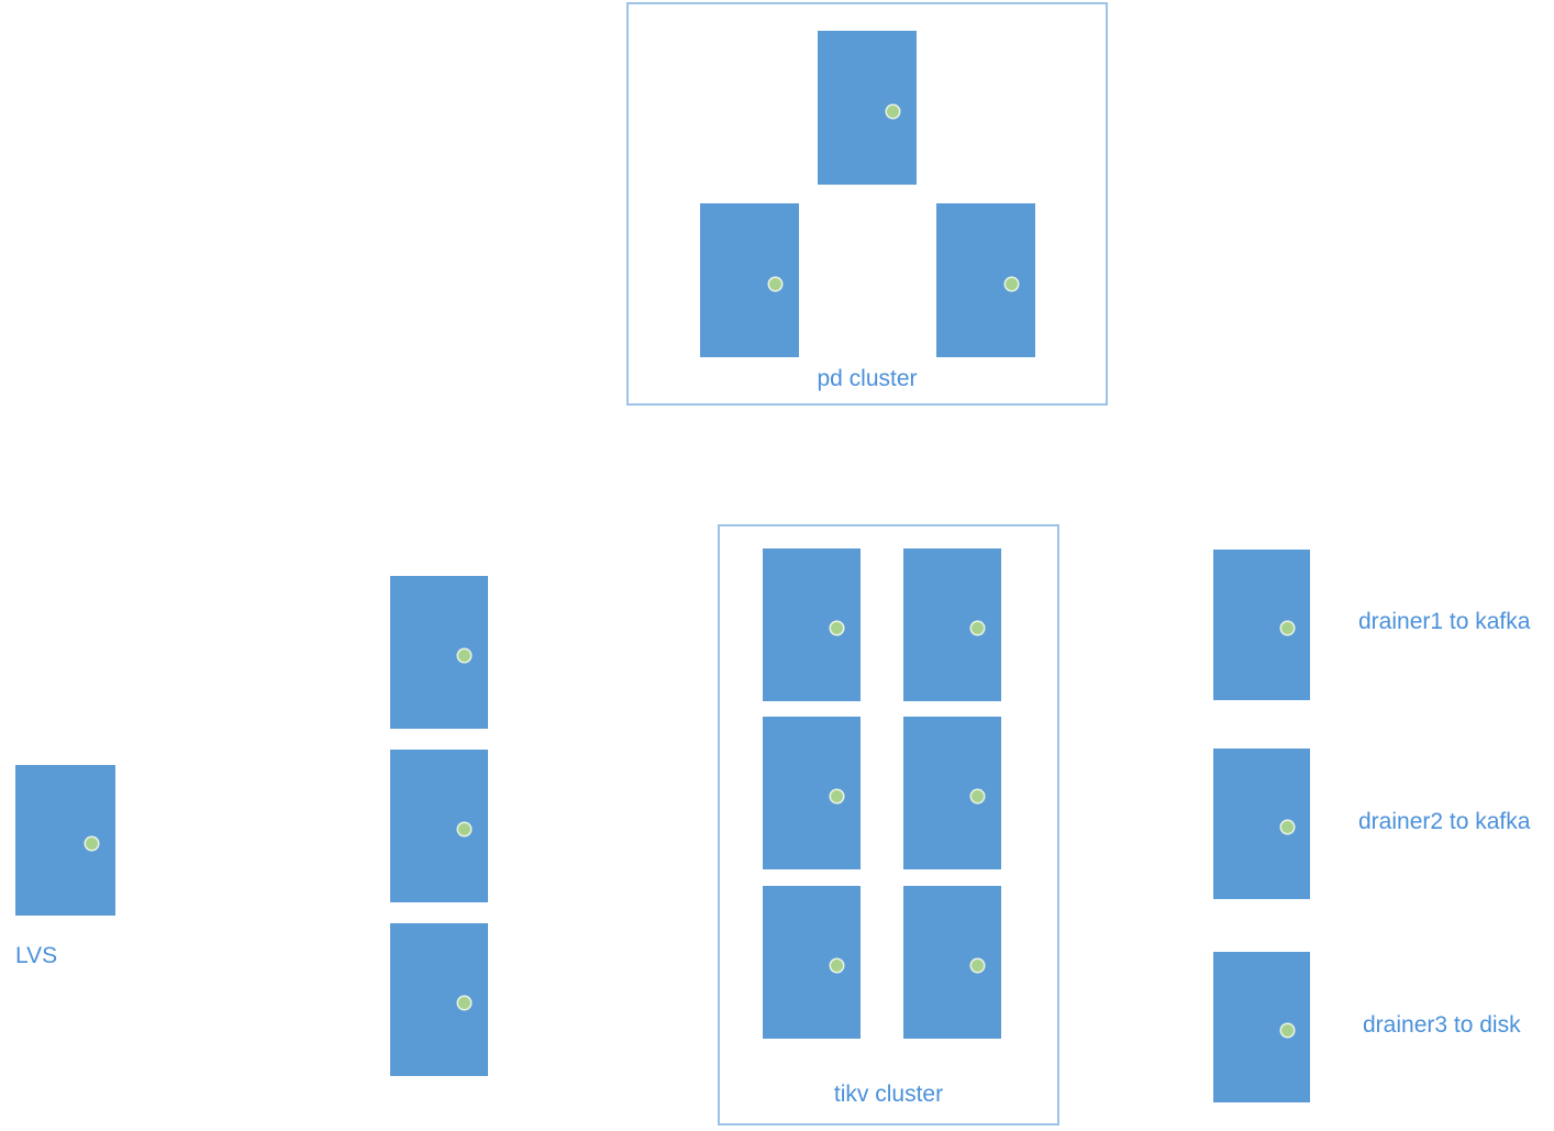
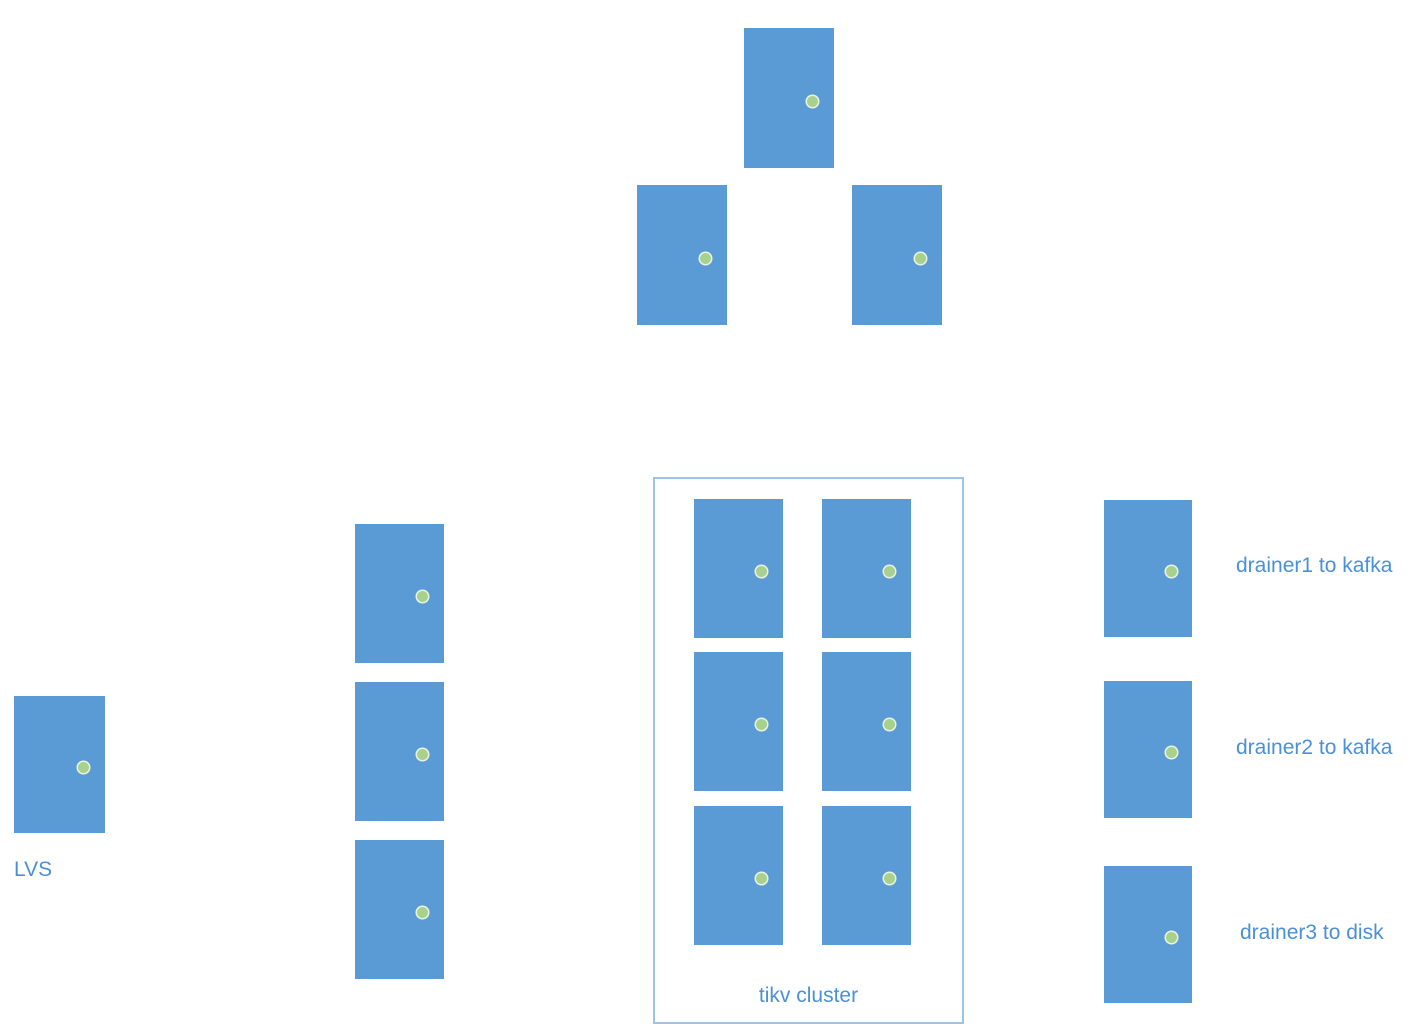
- pd cluster
  tikv cluster
  LVS
  drainer1 to kafka
  drainer2 to kafka
  drainer3 to disk
